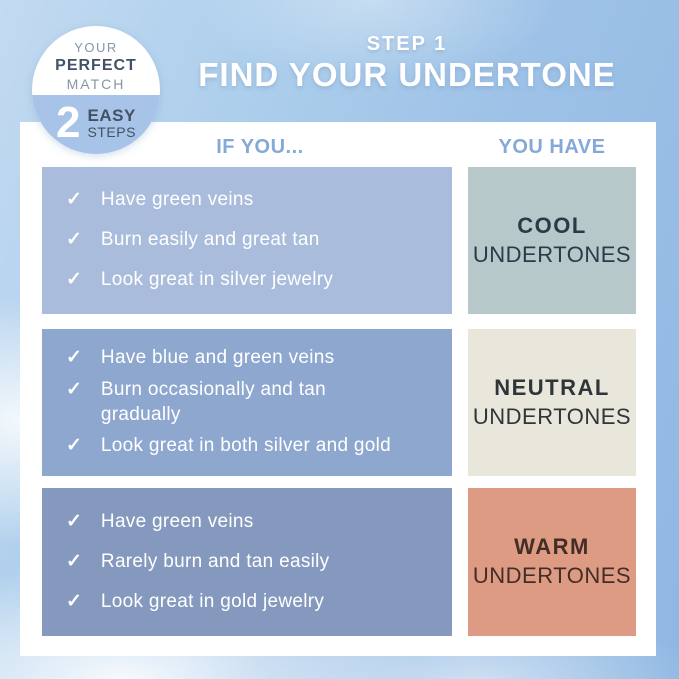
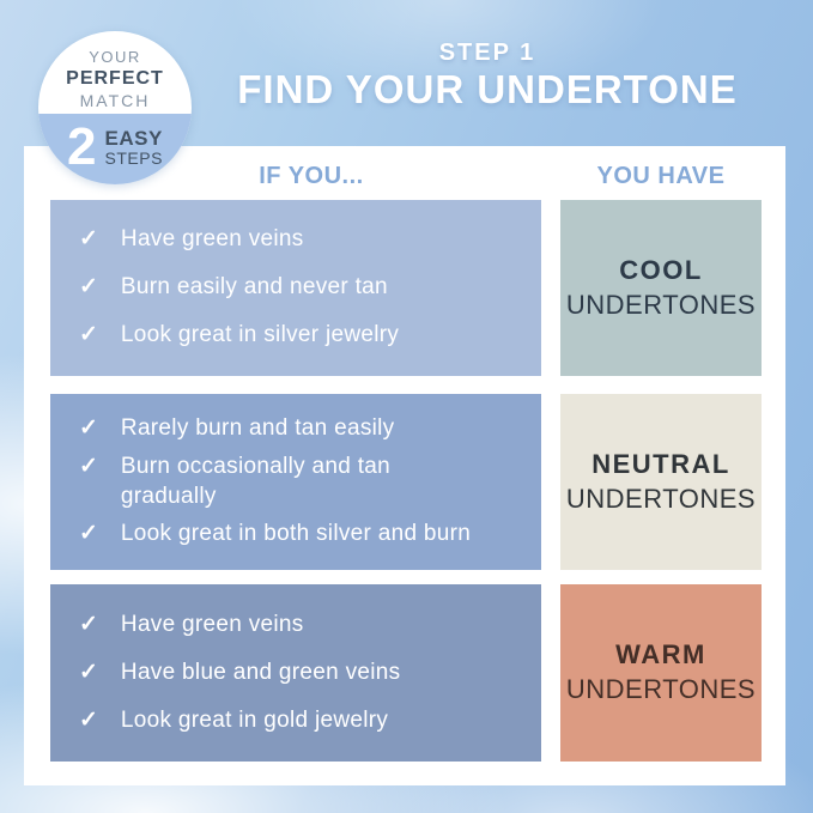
  YOUR
  PERFECT
  MATCH
  2
  EASY
  STEPS
  STEP 1
  FIND YOUR UNDERTONE
  IF YOU...
  YOU HAVE
  ✓
  Have green veins
  ✓
- Burn easily and great tan
+ Burn easily and never tan
  ✓
  Look great in silver jewelry
  COOL
  UNDERTONES
  ✓
- Have blue and green veins
+ Rarely burn and tan easily
  ✓
  Burn occasionally and tan
  gradually
  ✓
- Look great in both silver and gold
+ Look great in both silver and burn
  NEUTRAL
  UNDERTONES
  ✓
  Have green veins
  ✓
- Rarely burn and tan easily
+ Have blue and green veins
  ✓
  Look great in gold jewelry
  WARM
  UNDERTONES
